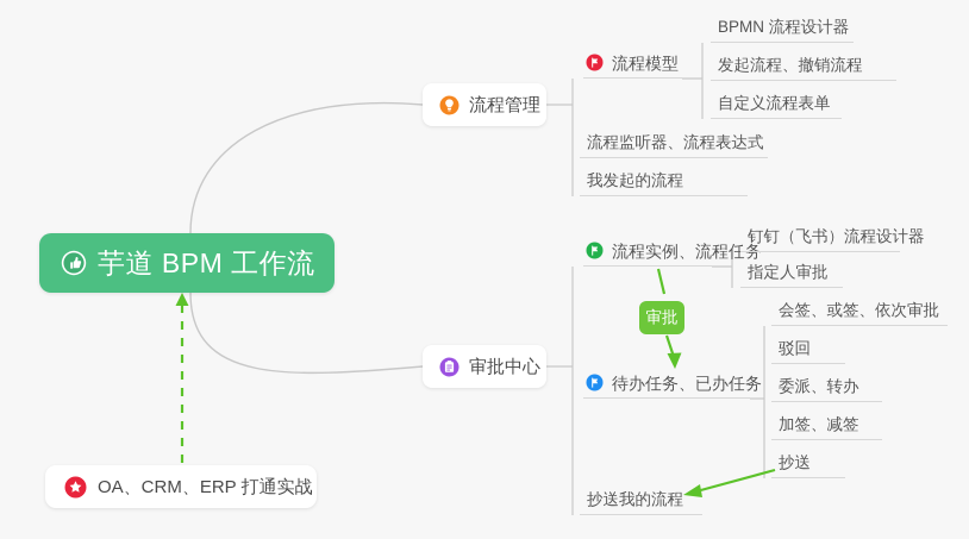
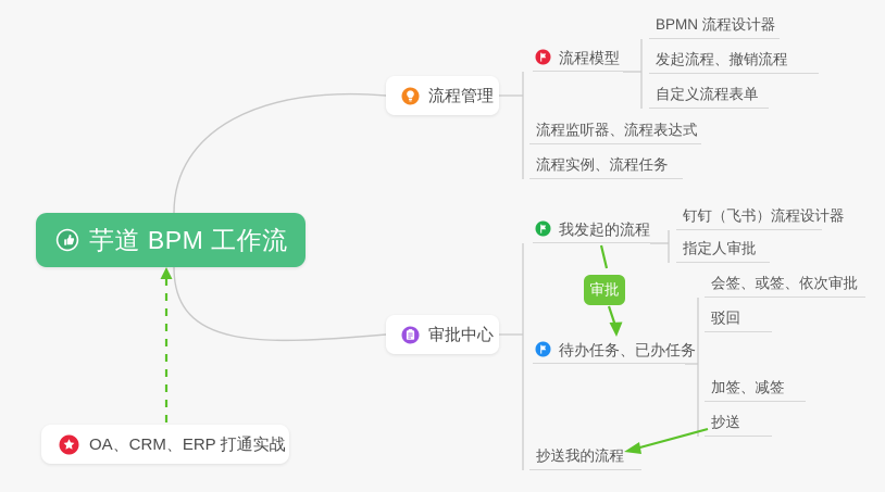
  芋道 BPM 工作流
  流程管理
  流程模型
  BPMN 流程设计器
  发起流程、撤销流程
  自定义流程表单
  流程监听器、流程表达式
- 我发起的流程
+ 流程实例、流程任务
  审批中心
- 流程实例、流程任务
+ 我发起的流程
  钉钉（飞书）流程设计器
  指定人审批
  待办任务、已办任务
  会签、或签、依次审批
  驳回
- 委派、转办
  加签、减签
  抄送
  抄送我的流程
  审批
  OA、CRM、ERP 打通实战
